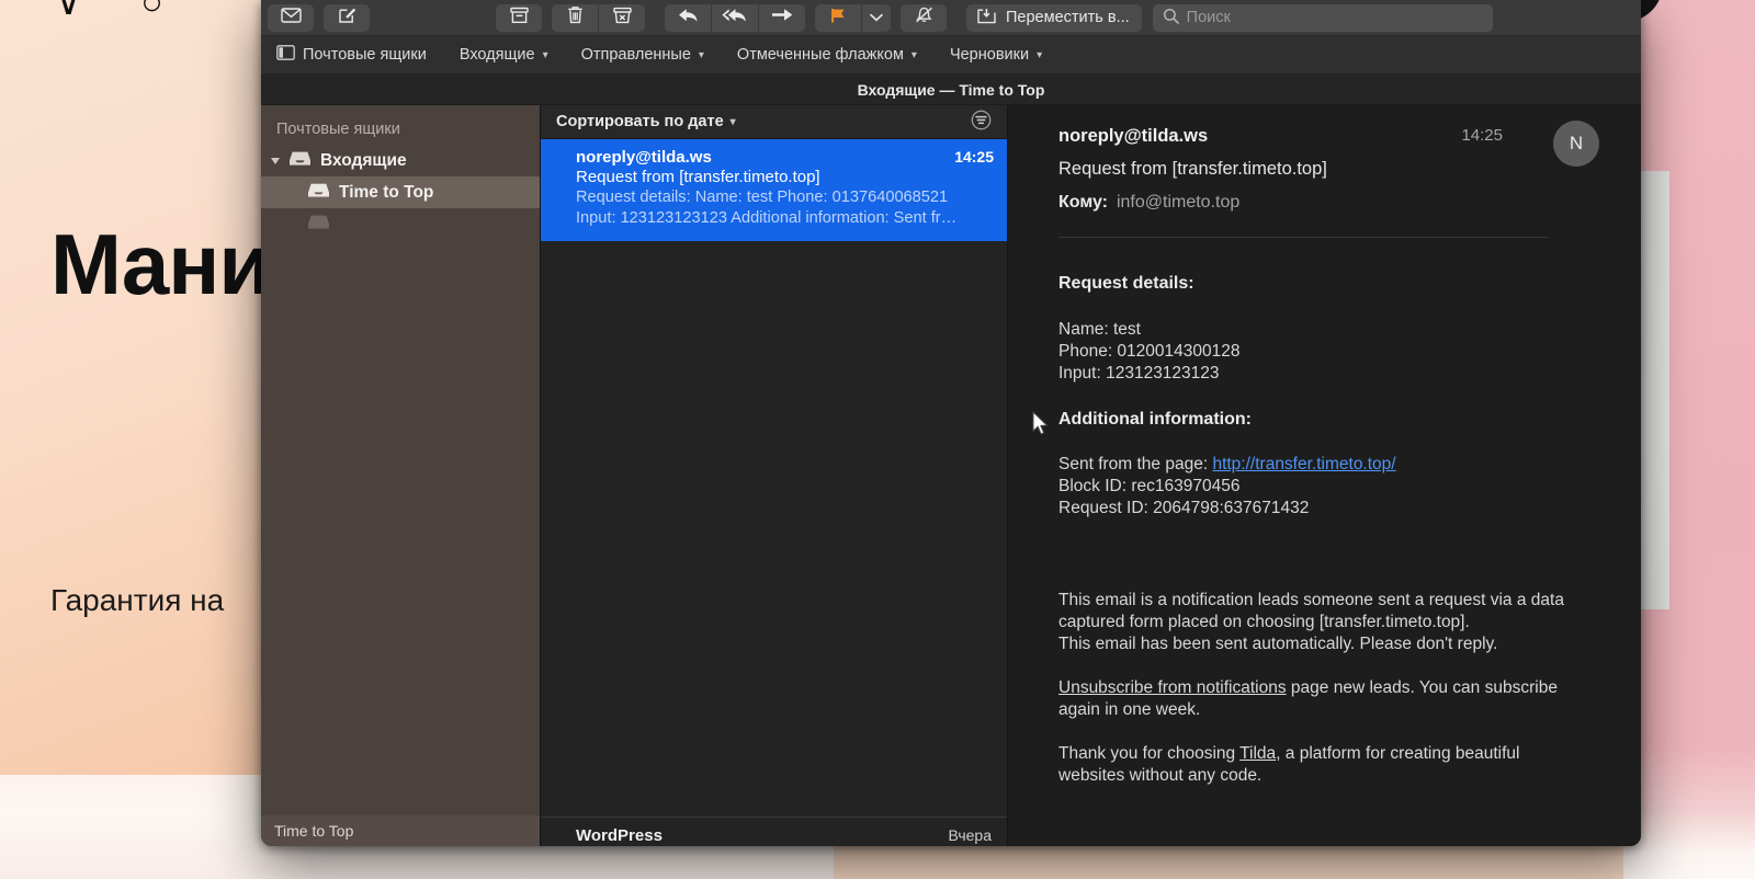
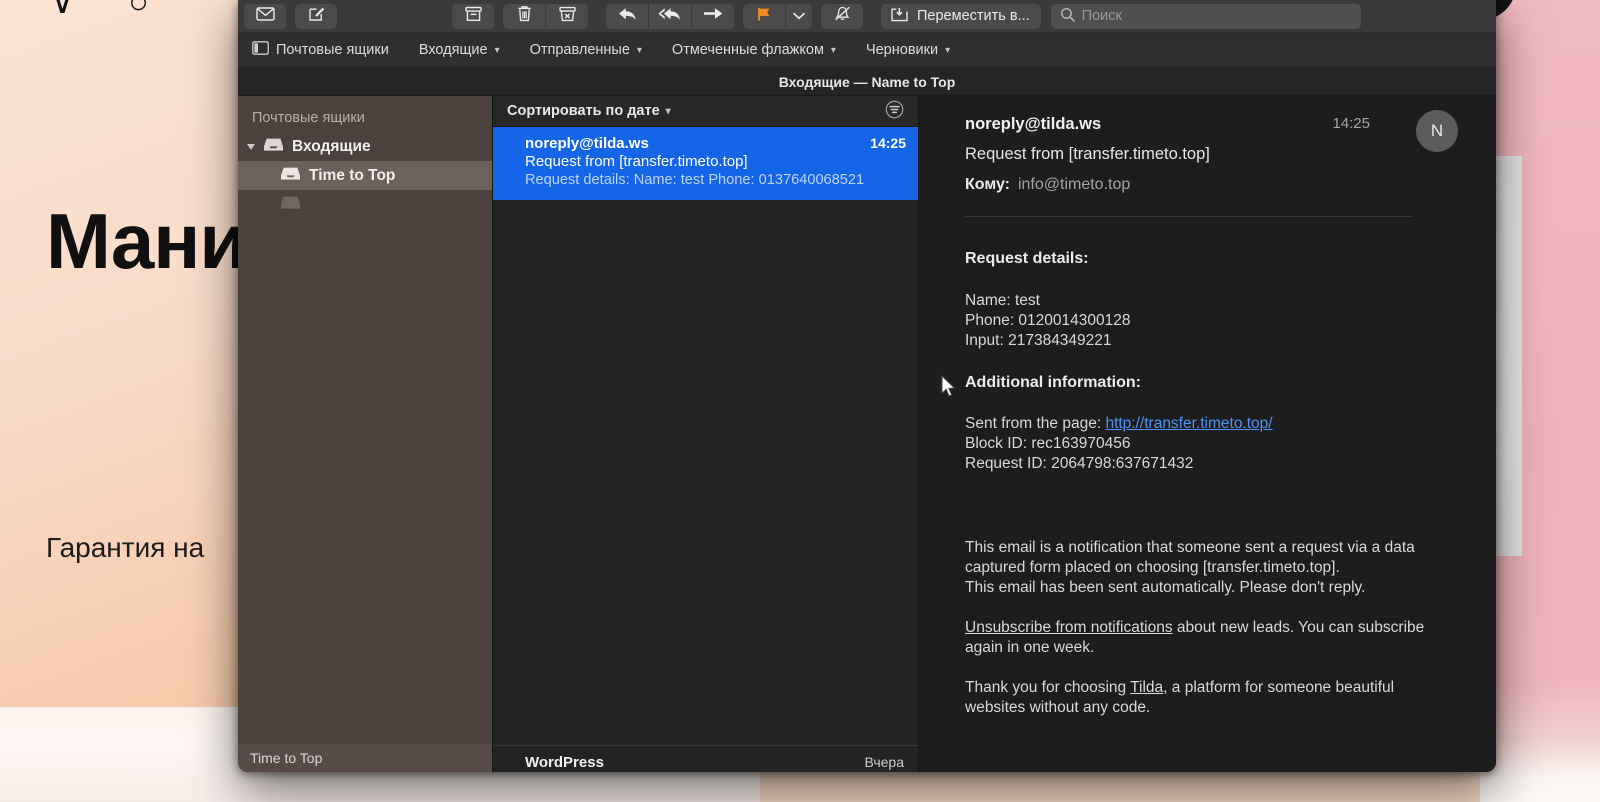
  ∨ ○
  Гарантия на
  Переместить в...
  Поиск
  Почтовые ящики
  Входящие
  ▾
  Отправленные
  ▾
  Отмеченные флажком
  ▾
  Черновики
  ▾
- Входящие — Time to Top
+ Входящие — Name to Top
  Почтовые ящики
  Входящие
  Time to Top
  Time to Top
  Сортировать по дате
  ▾
  noreply@tilda.ws
  14:25
  Request from [transfer.timeto.top]
  Request details: Name: test Phone: 0137640068521
- Input: 123123123123 Additional information: Sent fr…
  WordPress
  Вчера
  noreply@tilda.ws
  Request from [transfer.timeto.top]
  Кому: info@timeto.top
  14:25
  N
  Request details:
  Name: test
  Phone: 0120014300128
- Input: 123123123123
+ Input: 217384349221
  Additional information:
  Sent from the page: http://transfer.timeto.top/
  Block ID: rec163970456
  Request ID: 2064798:637671432
- This email is a notification leads someone sent a request via a data
+ This email is a notification that someone sent a request via a data
  captured form placed on choosing [transfer.timeto.top].
  This email has been sent automatically. Please don't reply.
- Unsubscribe from notifications page new leads. You can subscribe
+ Unsubscribe from notifications about new leads. You can subscribe
  again in one week.
- Thank you for choosing Tilda, a platform for creating beautiful
+ Thank you for choosing Tilda, a platform for someone beautiful
  websites without any code.
